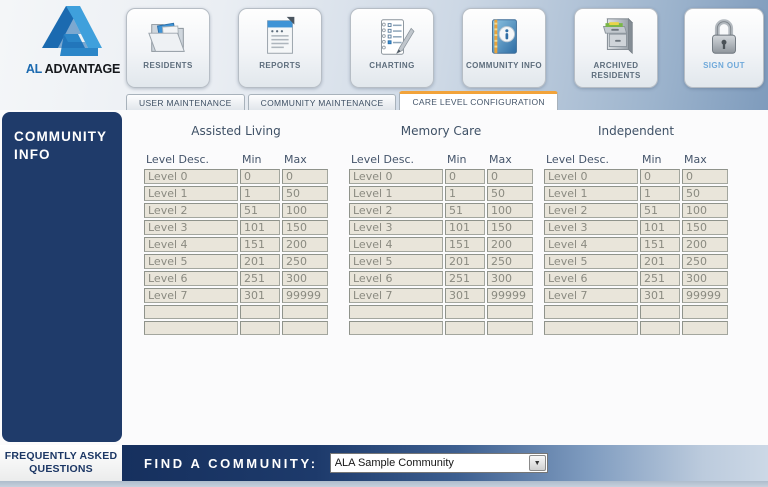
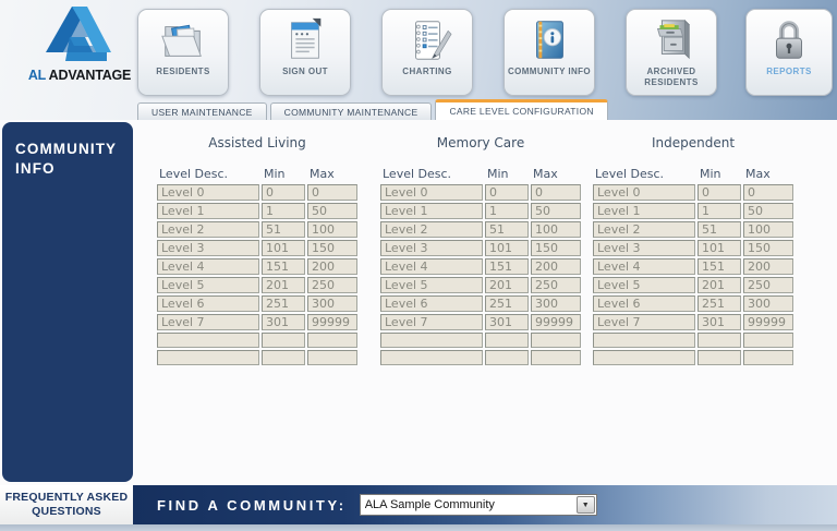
  AL ADVANTAGE
  RESIDENTS
- REPORTS
+ SIGN OUT
  CHARTING
  COMMUNITY INFO
  ARCHIVED RESIDENTS
- SIGN OUT
+ REPORTS
  USER MAINTENANCE
  COMMUNITY MAINTENANCE
  CARE LEVEL CONFIGURATION
  COMMUNITY INFO
  Assisted Living
  Level Desc.	Min	Max
  Level 0	0	0
  Level 1	1	50
  Level 2	51	100
  Level 3	101	150
  Level 4	151	200
  Level 5	201	250
  Level 6	251	300
  Level 7	301	99999
  Memory Care
  Level Desc.	Min	Max
  Level 0	0	0
  Level 1	1	50
  Level 2	51	100
  Level 3	101	150
  Level 4	151	200
  Level 5	201	250
  Level 6	251	300
  Level 7	301	99999
  Independent
  Level Desc.	Min	Max
  Level 0	0	0
  Level 1	1	50
  Level 2	51	100
  Level 3	101	150
  Level 4	151	200
  Level 5	201	250
  Level 6	251	300
  Level 7	301	99999
  FREQUENTLY ASKED QUESTIONS
  FIND A COMMUNITY:
  ALA Sample Community
